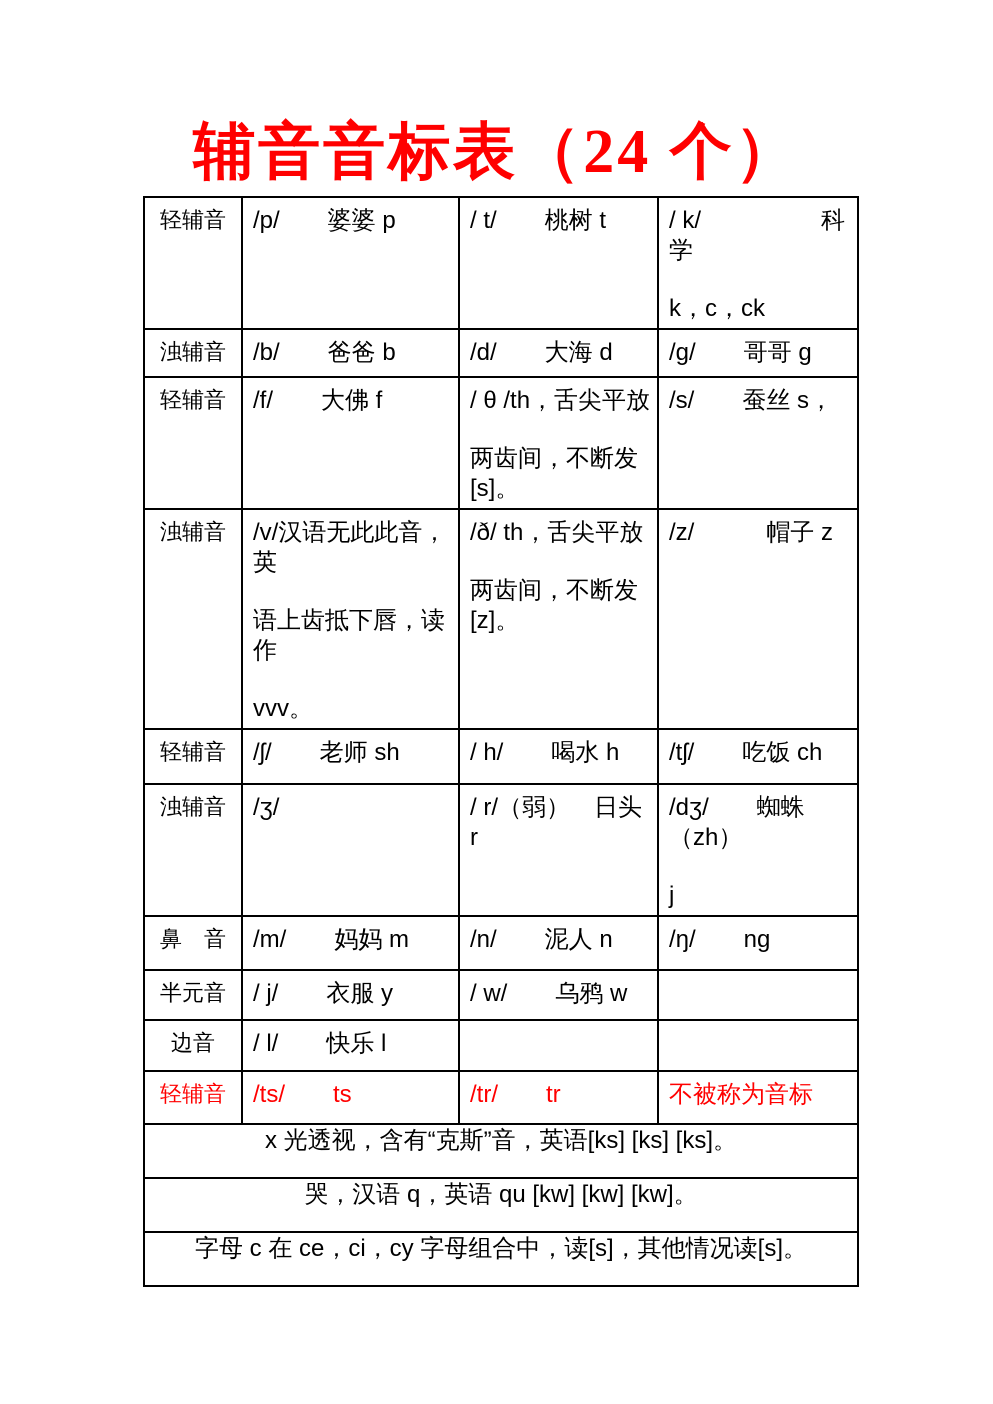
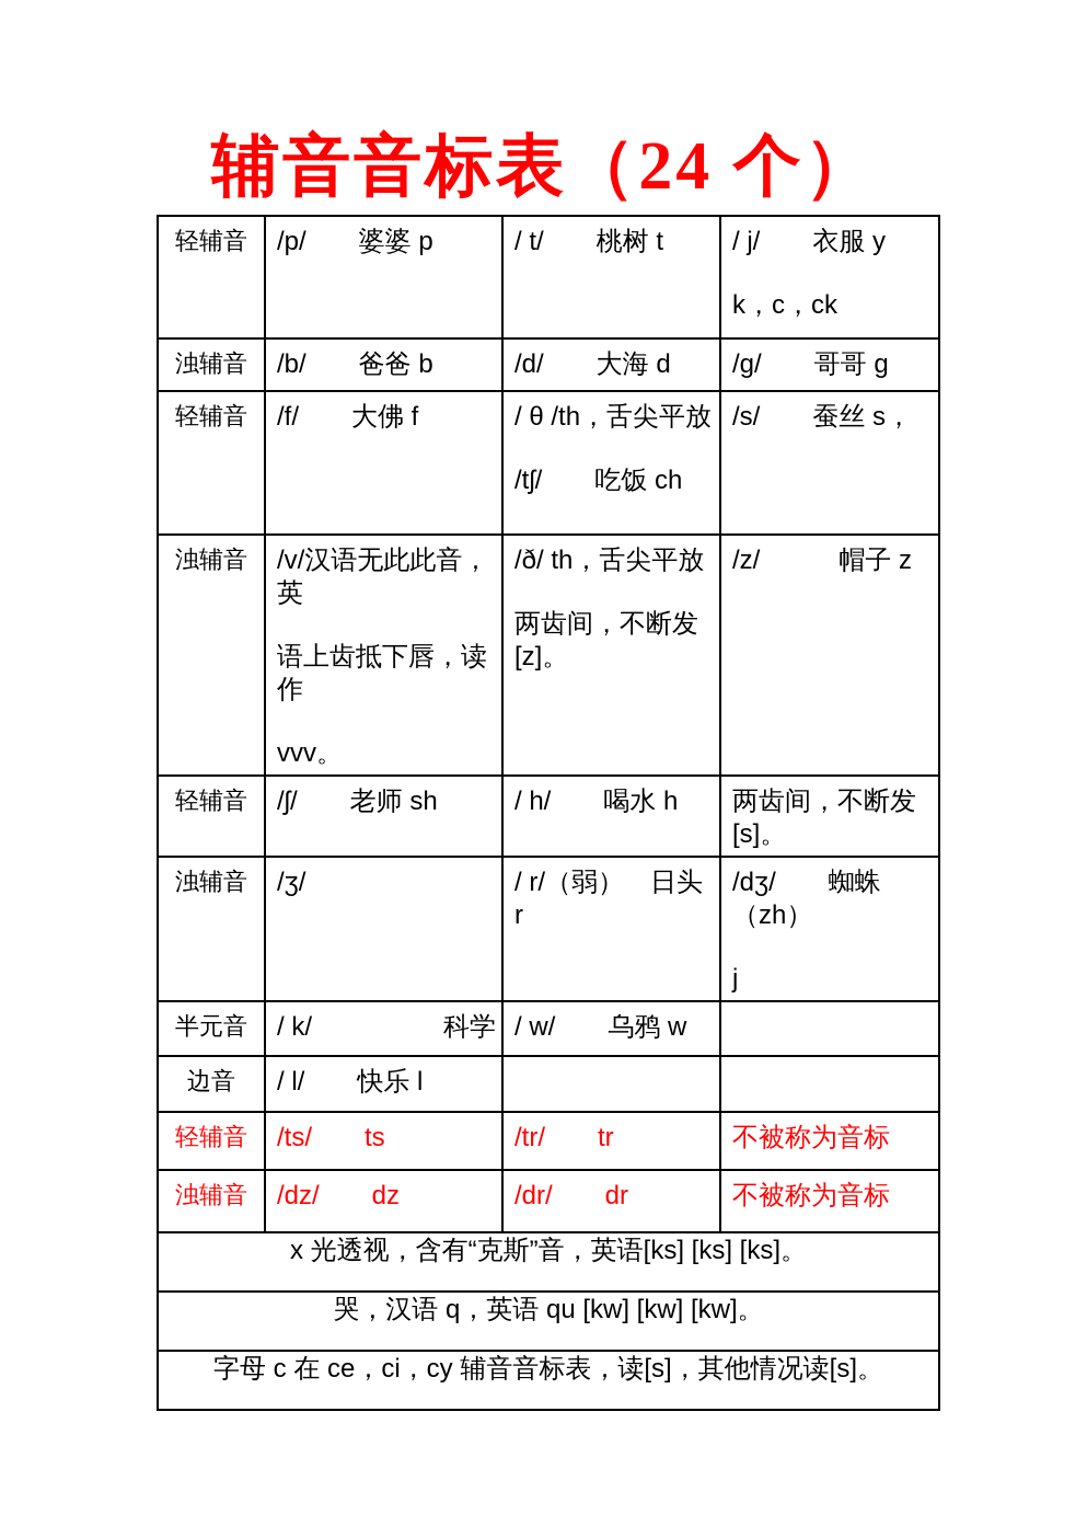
  辅音音标表（24 个）
- 轻辅音	/p/ 婆婆 p	/ t/ 桃树 t	/ k/ 科学k，c，ck
+ 轻辅音	/p/ 婆婆 p	/ t/ 桃树 t	/ j/ 衣服 yk，c，ck
  浊辅音	/b/ 爸爸 b	/d/ 大海 d	/g/ 哥哥 g
- 轻辅音	/f/ 大佛 f	/ θ /th，舌尖平放两齿间，不断发[s]。	/s/ 蚕丝 s，
+ 轻辅音	/f/ 大佛 f	/ θ /th，舌尖平放/tʃ/ 吃饭 ch	/s/ 蚕丝 s，
  浊辅音	/v/汉语无此此音，英语上齿抵下唇，读作vvv。	/ð/ th，舌尖平放两齿间，不断发[z]。	/z/ 帽子 z
- 轻辅音	/ʃ/ 老师 sh	/ h/ 喝水 h	/tʃ/ 吃饭 ch
+ 轻辅音	/ʃ/ 老师 sh	/ h/ 喝水 h	两齿间，不断发[s]。
  浊辅音	/ʒ/	/ r/（弱） 日头 r	/dʒ/ 蜘蛛（zh）j
- 鼻 音	/m/ 妈妈 m	/n/ 泥人 n	/ŋ/ ng
- 半元音	/ j/ 衣服 y	/ w/ 乌鸦 w
+ 半元音	/ k/ 科学	/ w/ 乌鸦 w
  边音	/ l/ 快乐 l
  轻辅音	/ts/ ts	/tr/ tr	不被称为音标
+ 浊辅音	/dz/ dz	/dr/ dr	不被称为音标
  x 光透视，含有“克斯”音，英语[ks] [ks] [ks]。
  哭，汉语 q，英语 qu [kw] [kw] [kw]。
- 字母 c 在 ce，ci，cy 字母组合中，读[s]，其他情况读[s]。
+ 字母 c 在 ce，ci，cy 辅音音标表，读[s]，其他情况读[s]。
